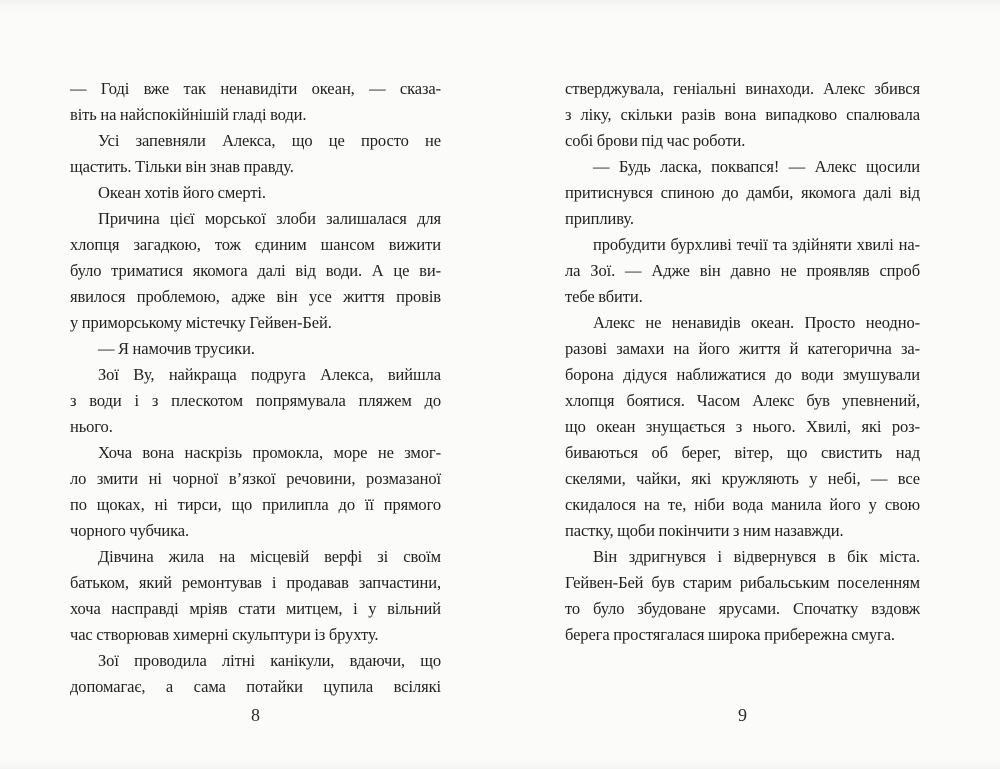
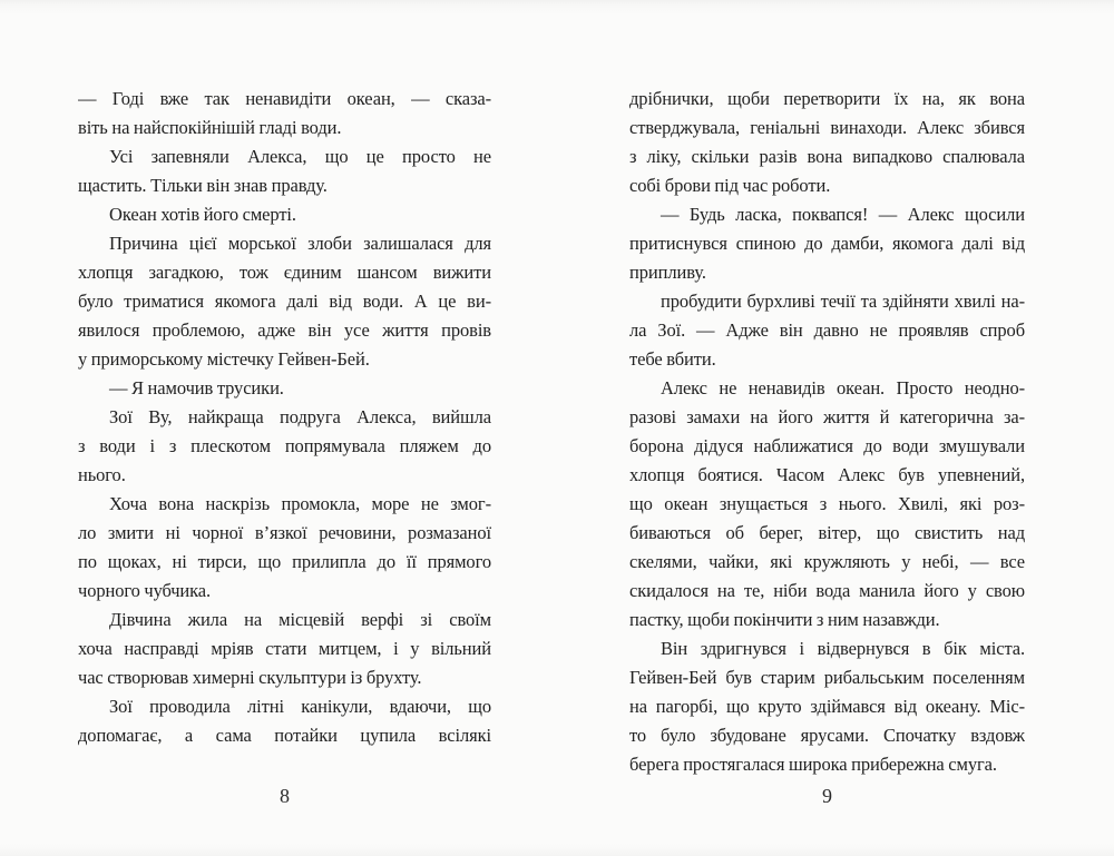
  — Годі вже так ненавидіти океан, — сказа-
  віть на найспокійнішій гладі води.
  Усі запевняли Алекса, що це просто не
  щастить. Тільки він знав правду.
  Океан хотів його смерті.
  Причина цієї морської злоби залишалася для
  хлопця загадкою, тож єдиним шансом вижити
  було триматися якомога далі від води. А це ви-
  явилося проблемою, адже він усе життя провів
  у приморському містечку Гейвен-Бей.
  — Я намочив трусики.
  Зої Ву, найкраща подруга Алекса, вийшла
  з води і з плескотом попрямувала пляжем до
  нього.
  Хоча вона наскрізь промокла, море не змог-
  ло змити ні чорної в’язкої речовини, розмазаної
  по щоках, ні тирси, що прилипла до її прямого
  чорного чубчика.
  Дівчина жила на місцевій верфі зі своїм
- батьком, який ремонтував і продавав запчастини,
  хоча насправді мріяв стати митцем, і у вільний
  час створював химерні скульптури із брухту.
  Зої проводила літні канікули, вдаючи, що
  допомагає, а сама потайки цупила всілякі
  8
+ дрібнички, щоби перетворити їх на, як вона
  стверджувала, геніальні винаходи. Алекс збився
  з ліку, скільки разів вона випадково спалювала
  собі брови під час роботи.
  — Будь ласка, поквапся! — Алекс щосили
  притиснувся спиною до дамби, якомога далі від
  припливу.
  пробудити бурхливі течії та здійняти хвилі на-
  ла Зої. — Адже він давно не проявляв спроб
  тебе вбити.
  Алекс не ненавидів океан. Просто неодно-
  разові замахи на його життя й категорична за-
  борона дідуся наближатися до води змушували
  хлопця боятися. Часом Алекс був упевнений,
  що океан знущається з нього. Хвилі, які роз-
  биваються об берег, вітер, що свистить над
  скелями, чайки, які кружляють у небі, — все
  скидалося на те, ніби вода манила його у свою
  пастку, щоби покінчити з ним назавжди.
  Він здригнувся і відвернувся в бік міста.
  Гейвен-Бей був старим рибальським поселенням
+ на пагорбі, що круто здіймався від океану. Міс-
  то було збудоване ярусами. Спочатку вздовж
  берега простягалася широка прибережна смуга.
  9
